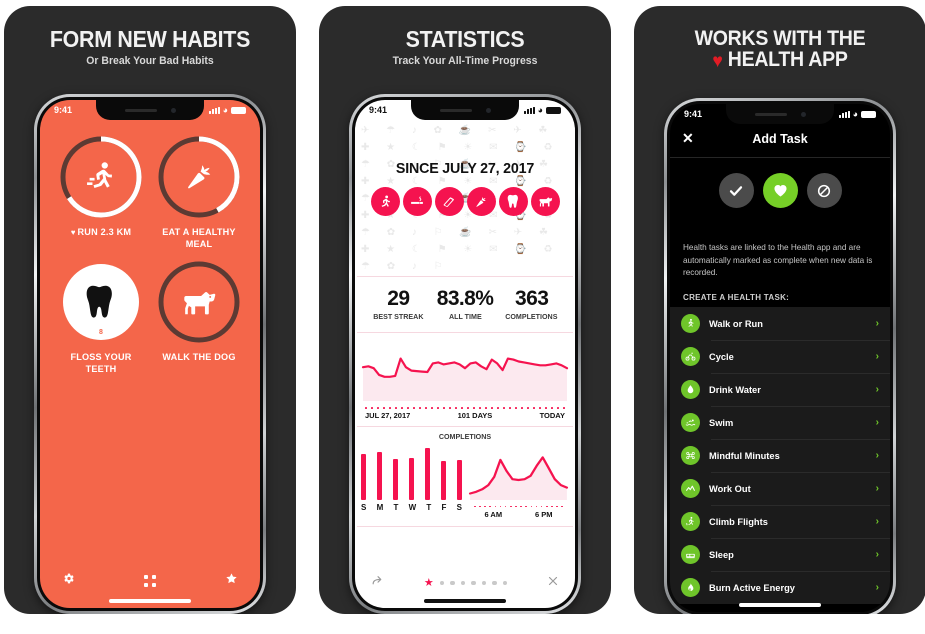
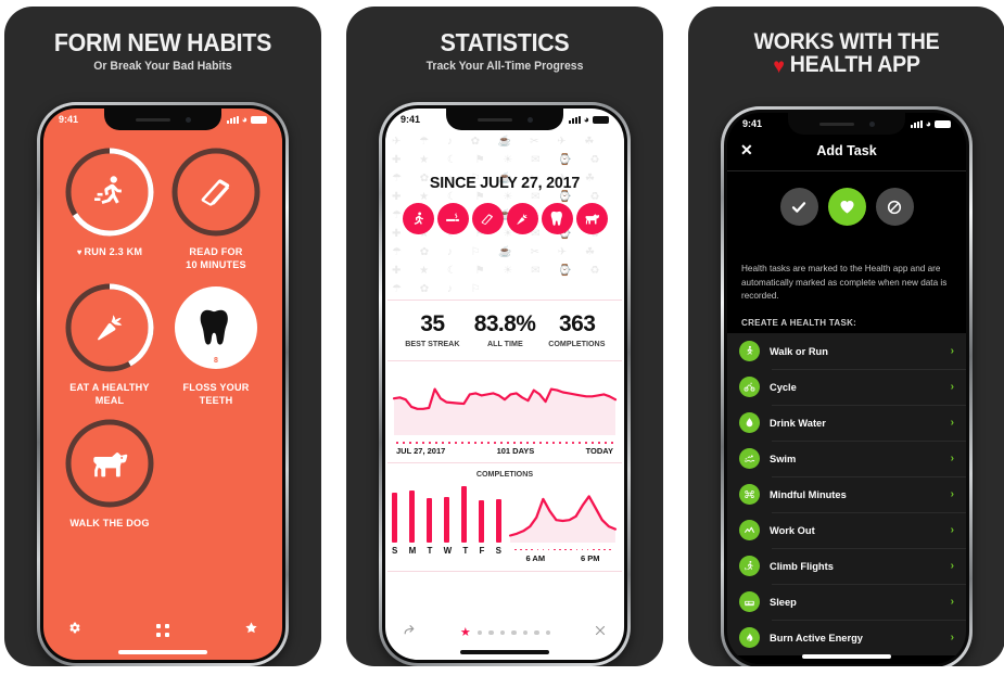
  FORM NEW HABITS
  Or Break Your Bad Habits
  9:41
  ◕
  ♥ RUN 2.3 KM
+ READ FOR
+ 10 MINUTES
  EAT A HEALTHY
  MEAL
  FLOSS YOUR TEETH
  WALK THE DOG
  STATISTICS
  Track Your All-Time Progress
  9:41
  ◕
  ✈ ☂ ♪ ✿ ☕ ✂ ✈ ☘ ✚ ★ ☾ ⚑ ☀ ✉ ⌚ ♻ ☂ ✿ ♪ ⚐ ☕ ✂ ✈ ☘ ✚ ★ ☾ ⚑ ☀ ✉ ⌚ ♻ ☂ ✂ ✚ ★ ☀ ✉ ⌚ ♻ ☂ ✿ ♪ ⚐ ☕ ✂ ✈ ☘ ✚ ★ ☾ ⚑ ☀ ✉ ⌚ ♻
  SINCE JULY 27, 2017
- 29
+ 35
  BEST STREAK
  83.8%
  ALL TIME
  363
  COMPLETIONS
  JUL 27, 2017
  101 DAYS
  TODAY
  COMPLETIONS
  S
  M
  T
  W
  T
  F
  S
  6 AM
  6 PM
  ★
  WORKS WITH THE
  ♥ HEALTH APP
  9:41
  ◕
  ✕
  Add Task
- Health tasks are linked to the Health app and are automatically marked as complete when new data is recorded.
+ Health tasks are marked to the Health app and are automatically marked as complete when new data is recorded.
  CREATE A HEALTH TASK:
  Walk or Run
  ›
  Cycle
  ›
  Drink Water
  ›
  Swim
  ›
  Mindful Minutes
  ›
  Work Out
  ›
  Climb Flights
  ›
  Sleep
  ›
  Burn Active Energy
  ›
